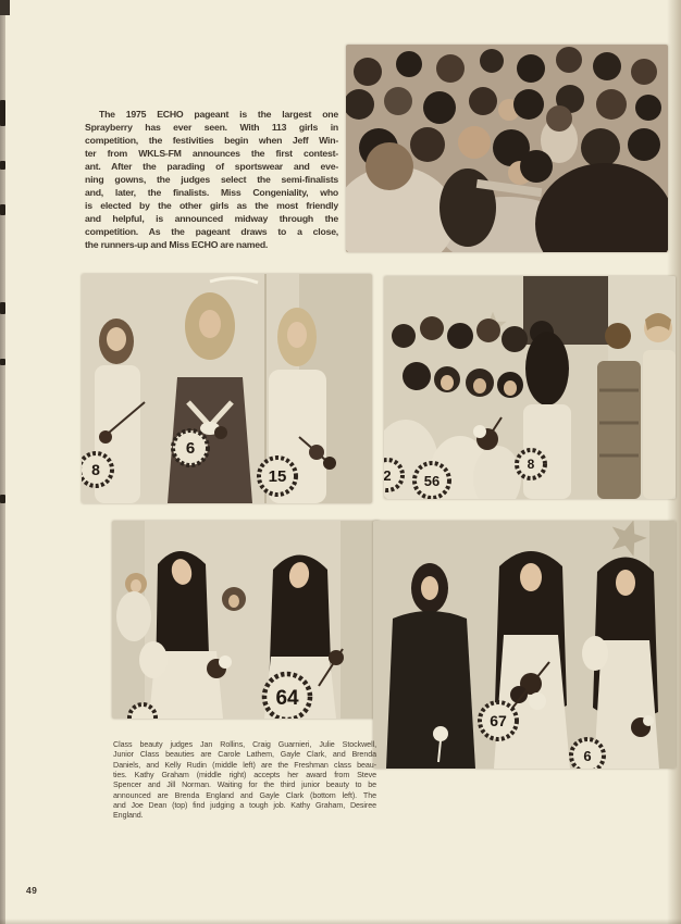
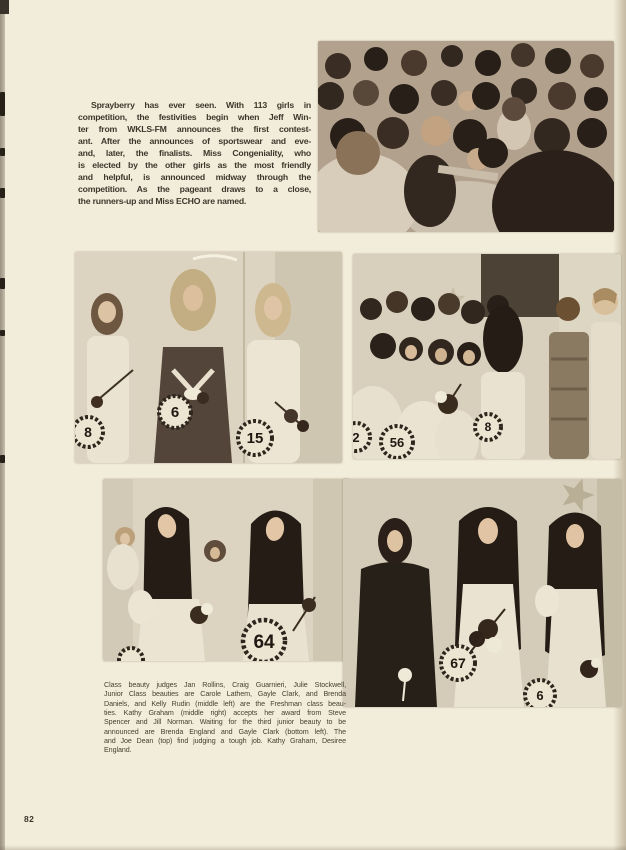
- The 1975 ECHO pageant is the largest one
  Sprayberry has ever seen. With 113 girls in
  competition, the festivities begin when Jeff Win-
  ter from WKLS-FM announces the first contest-
- ant. After the parading of sportswear and eve-
+ ant. After the announces of sportswear and eve-
- ning gowns, the judges select the semi-finalists
  and, later, the finalists. Miss Congeniality, who
  is elected by the other girls as the most friendly
  and helpful, is announced midway through the
  competition. As the pageant draws to a close,
  the runners-up and Miss ECHO are named.
  8
  6
  15
  2
  56
  8
  64
  67
  6
  Class beauty judges Jan Rollins, Craig Guarnieri, Julie Stockwell,
  Junior Class beauties are Carole Lathem, Gayle Clark, and Brenda
  Daniels, and Kelly Rudin (middle left) are the Freshman class beau-
  ties. Kathy Graham (middle right) accepts her award from Steve
  Spencer and Jill Norman. Waiting for the third junior beauty to be
  announced are Brenda England and Gayle Clark (bottom left). The
  and Joe Dean (top) find judging a tough job. Kathy Graham, Desiree
  England.
- 49
+ 82
